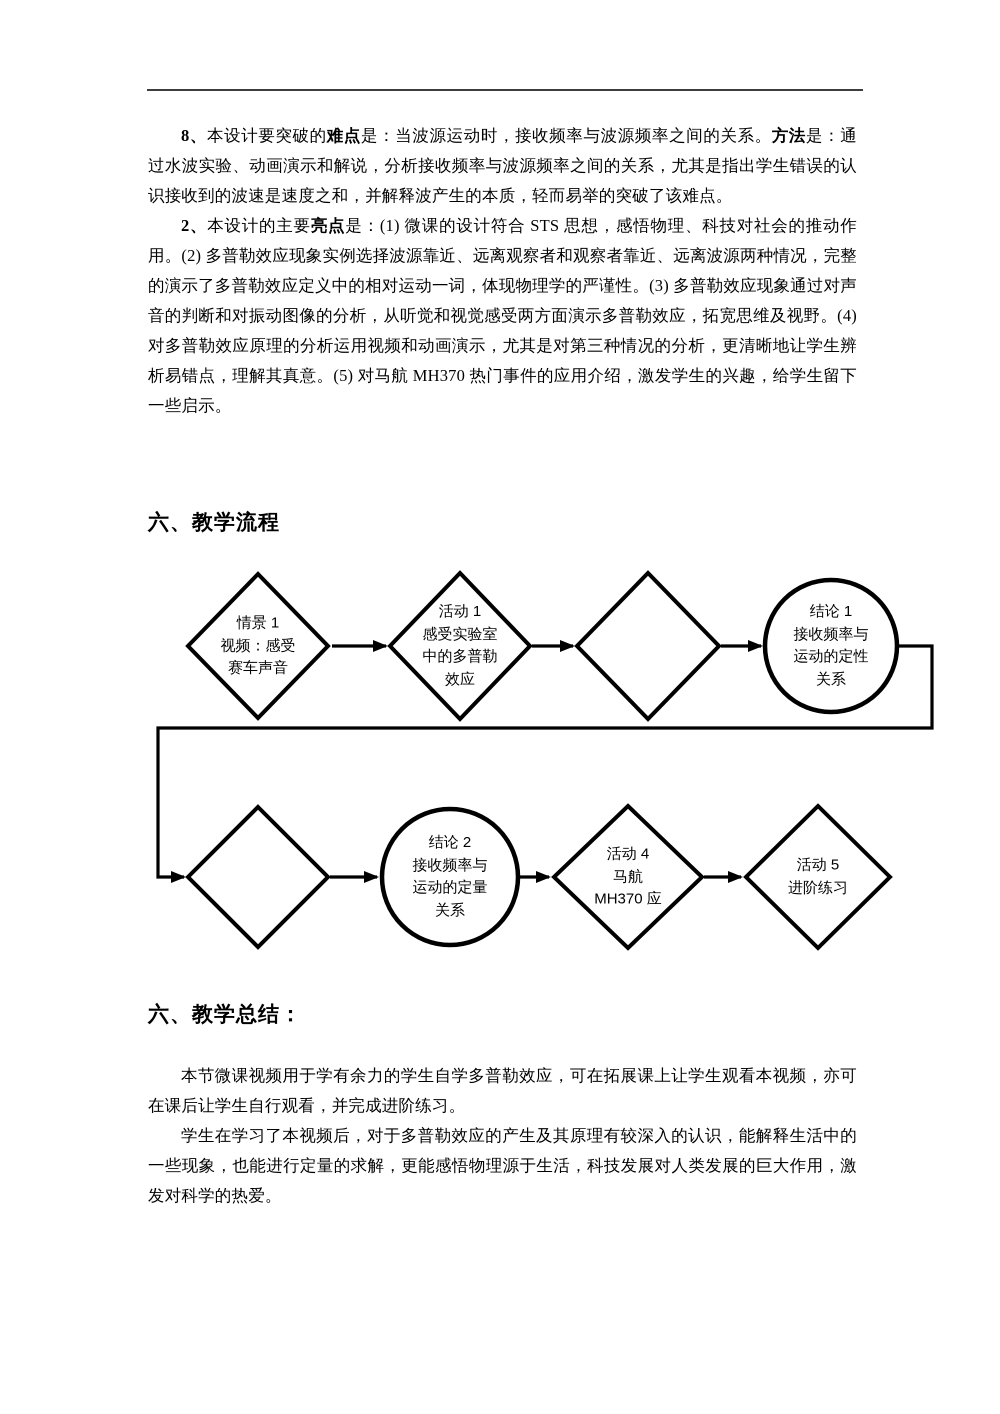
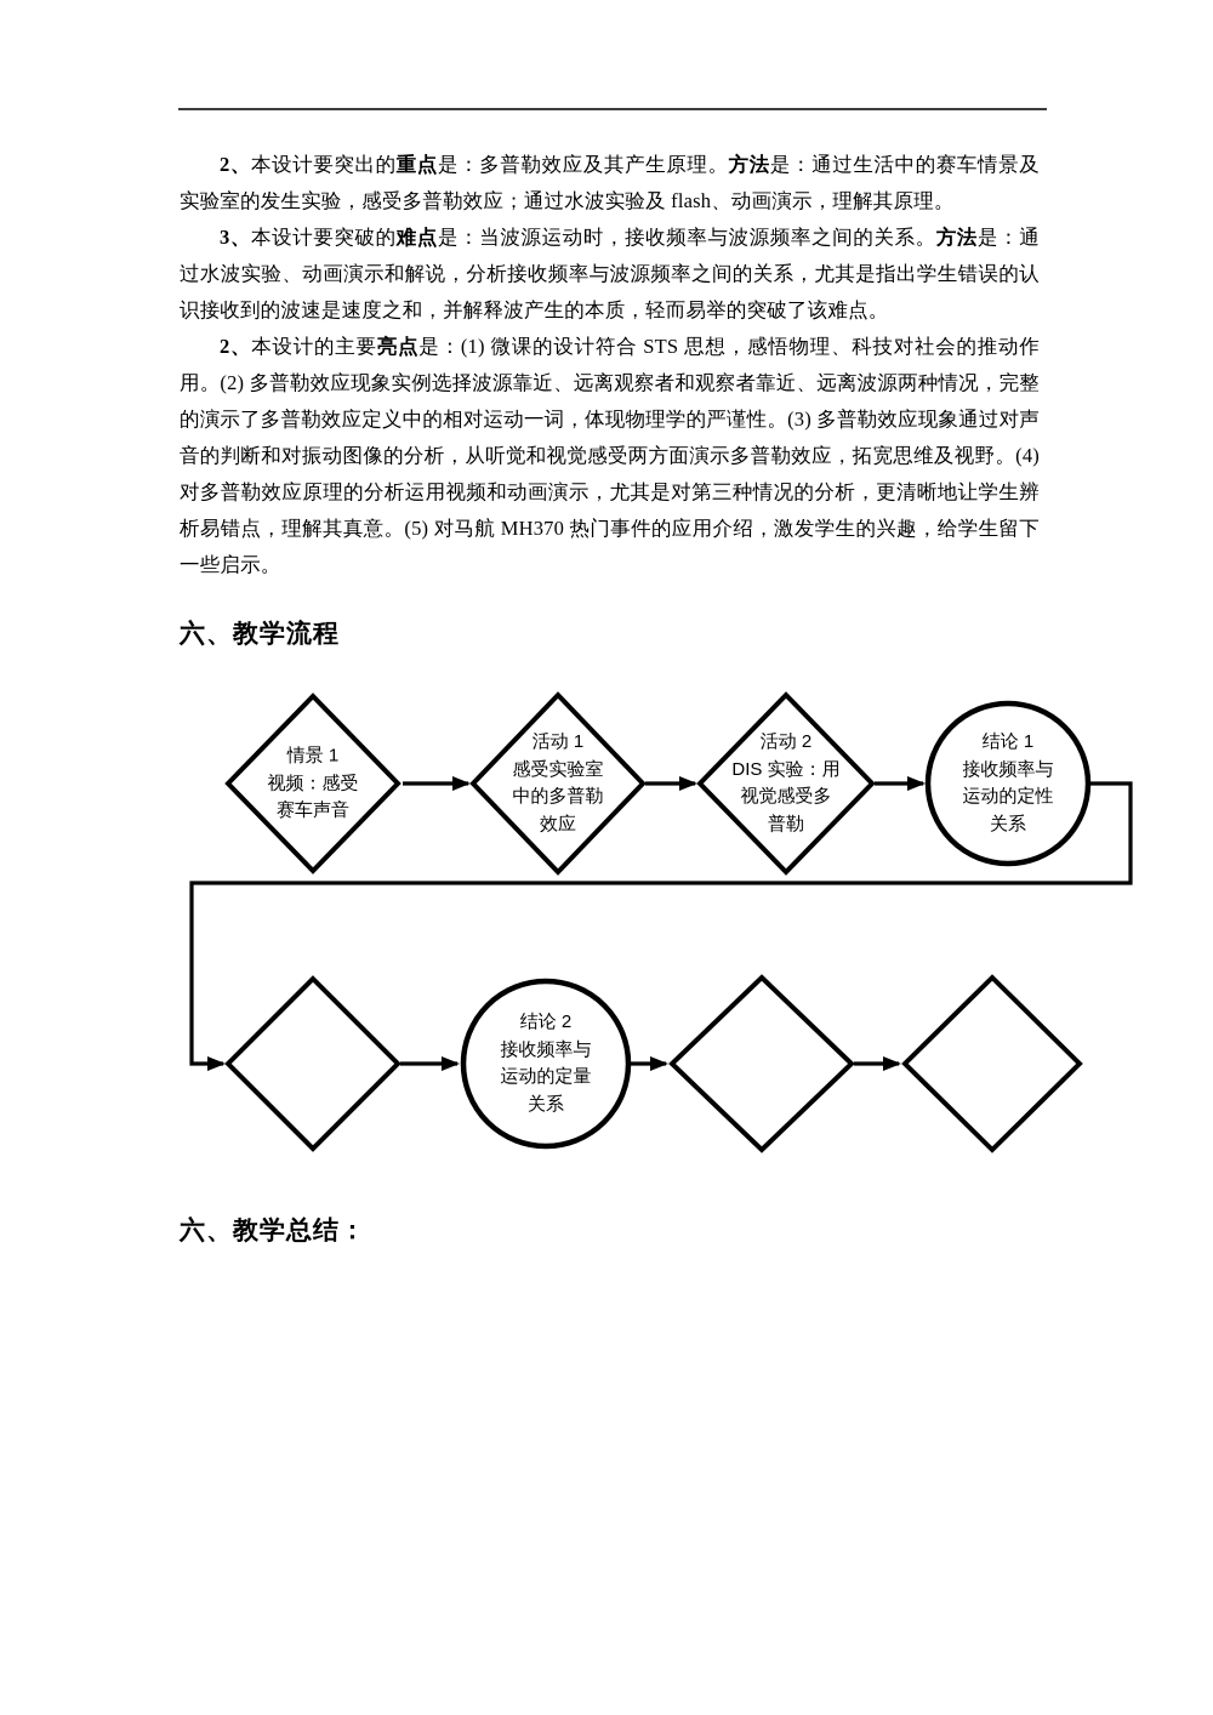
+ 2、本设计要突出的重点是：多普勒效应及其产生原理。方法是：通过生活中的赛车情景及实验室的发生实验，感受多普勒效应；通过水波实验及 flash、动画演示，理解其原理。
- 8、本设计要突破的难点是：当波源运动时，接收频率与波源频率之间的关系。方法是：通过水波实验、动画演示和解说，分析接收频率与波源频率之间的关系，尤其是指出学生错误的认识接收到的波速是速度之和，并解释波产生的本质，轻而易举的突破了该难点。
+ 3、本设计要突破的难点是：当波源运动时，接收频率与波源频率之间的关系。方法是：通过水波实验、动画演示和解说，分析接收频率与波源频率之间的关系，尤其是指出学生错误的认识接收到的波速是速度之和，并解释波产生的本质，轻而易举的突破了该难点。
  2、本设计的主要亮点是：(1) 微课的设计符合 STS 思想，感悟物理、科技对社会的推动作用。(2) 多普勒效应现象实例选择波源靠近、远离观察者和观察者靠近、远离波源两种情况，完整的演示了多普勒效应定义中的相对运动一词，体现物理学的严谨性。(3) 多普勒效应现象通过对声音的判断和对振动图像的分析，从听觉和视觉感受两方面演示多普勒效应，拓宽思维及视野。(4) 对多普勒效应原理的分析运用视频和动画演示，尤其是对第三种情况的分析，更清晰地让学生辨析易错点，理解其真意。(5) 对马航 MH370 热门事件的应用介绍，激发学生的兴趣，给学生留下一些启示。
  六、教学流程
  情景 1
  视频：感受
  赛车声音
  活动 1
  感受实验室
  中的多普勒
  效应
+ 活动 2
+ DIS 实验：用
+ 视觉感受多
+ 普勒
  结论 1
  接收频率与
  运动的定性
  关系
  结论 2
  接收频率与
  运动的定量
  关系
- 活动 4
- 马航
- MH370 应
- 活动 5
- 进阶练习
  六、教学总结：
- 本节微课视频用于学有余力的学生自学多普勒效应，可在拓展课上让学生观看本视频，亦可在课后让学生自行观看，并完成进阶练习。
- 学生在学习了本视频后，对于多普勒效应的产生及其原理有较深入的认识，能解释生活中的一些现象，也能进行定量的求解，更能感悟物理源于生活，科技发展对人类发展的巨大作用，激发对科学的热爱。
